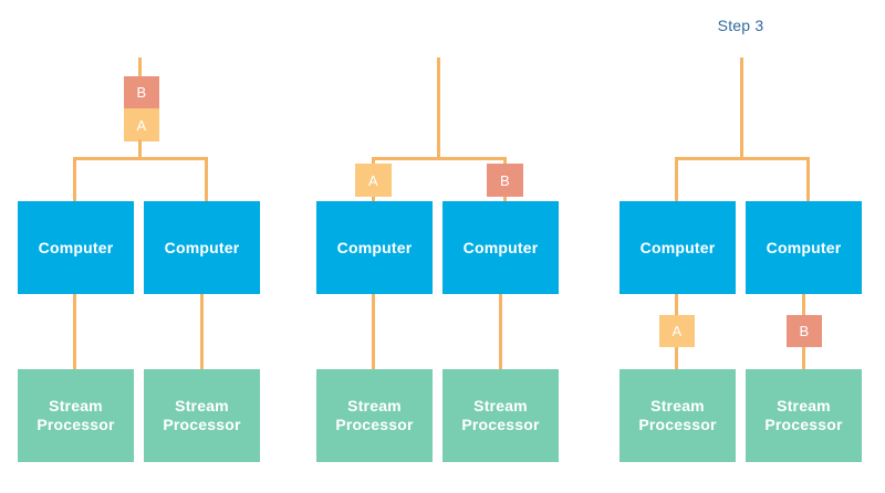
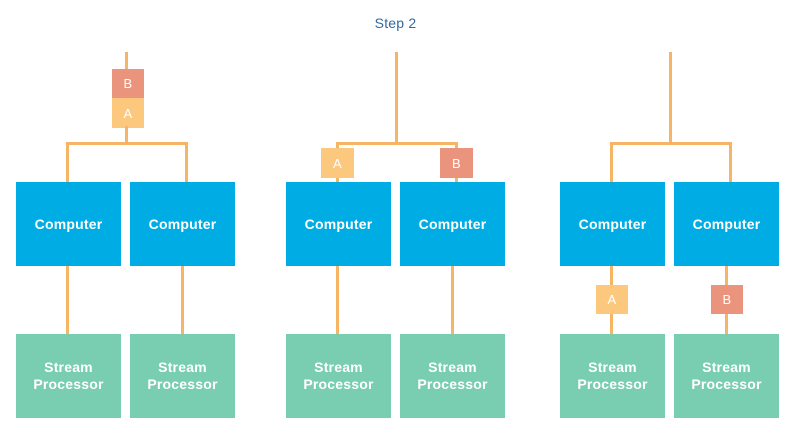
  B
  A
  Computer
  Computer
  Stream
  Processor
  Stream
  Processor
+ Step 2
  A
  B
  Computer
  Computer
  Stream
  Processor
  Stream
  Processor
- Step 3
  Computer
  Computer
  A
  B
  Stream
  Processor
  Stream
  Processor
